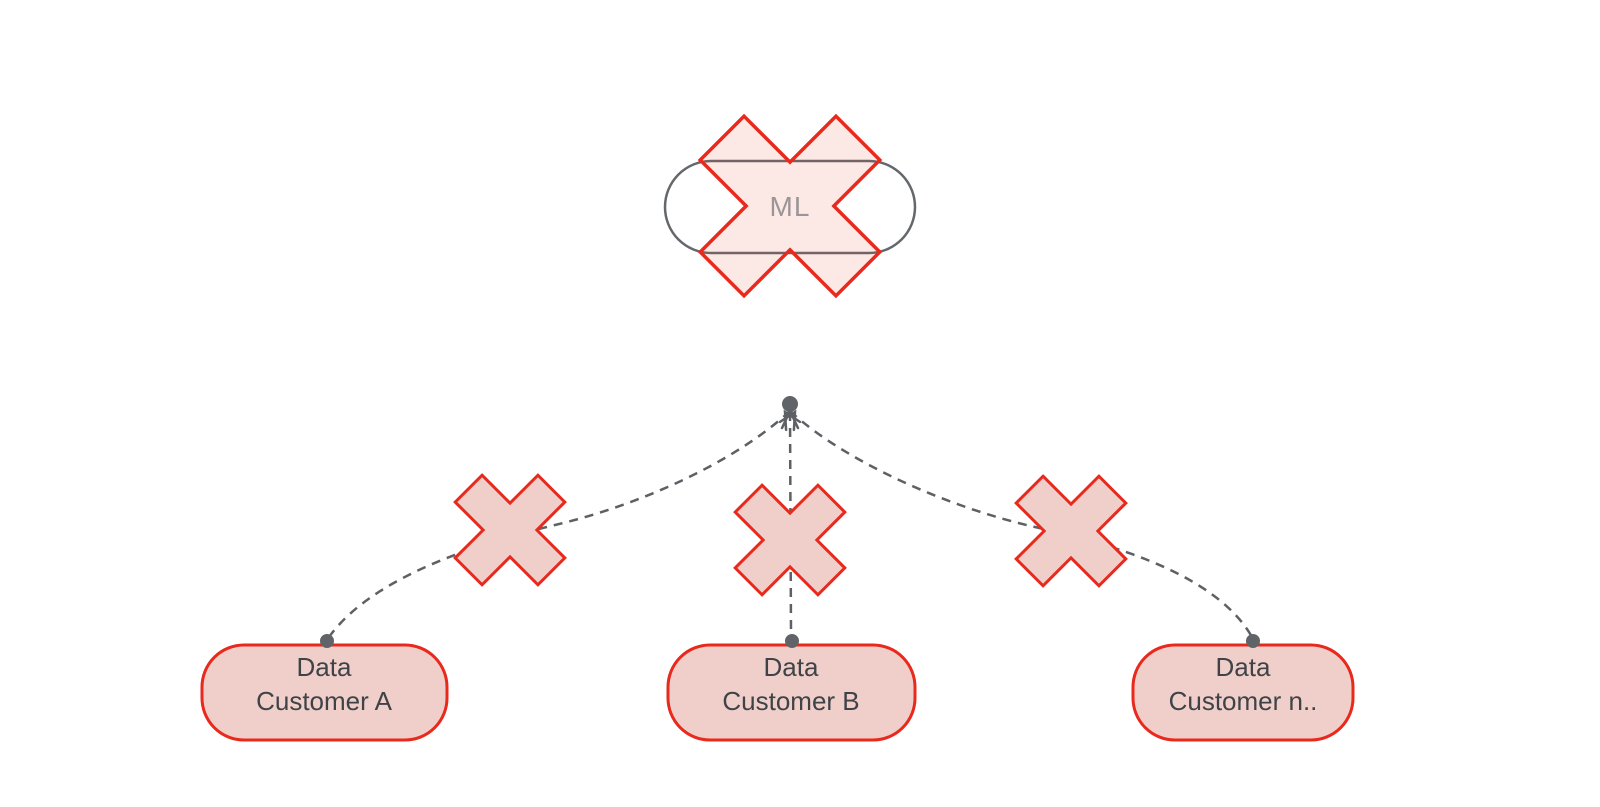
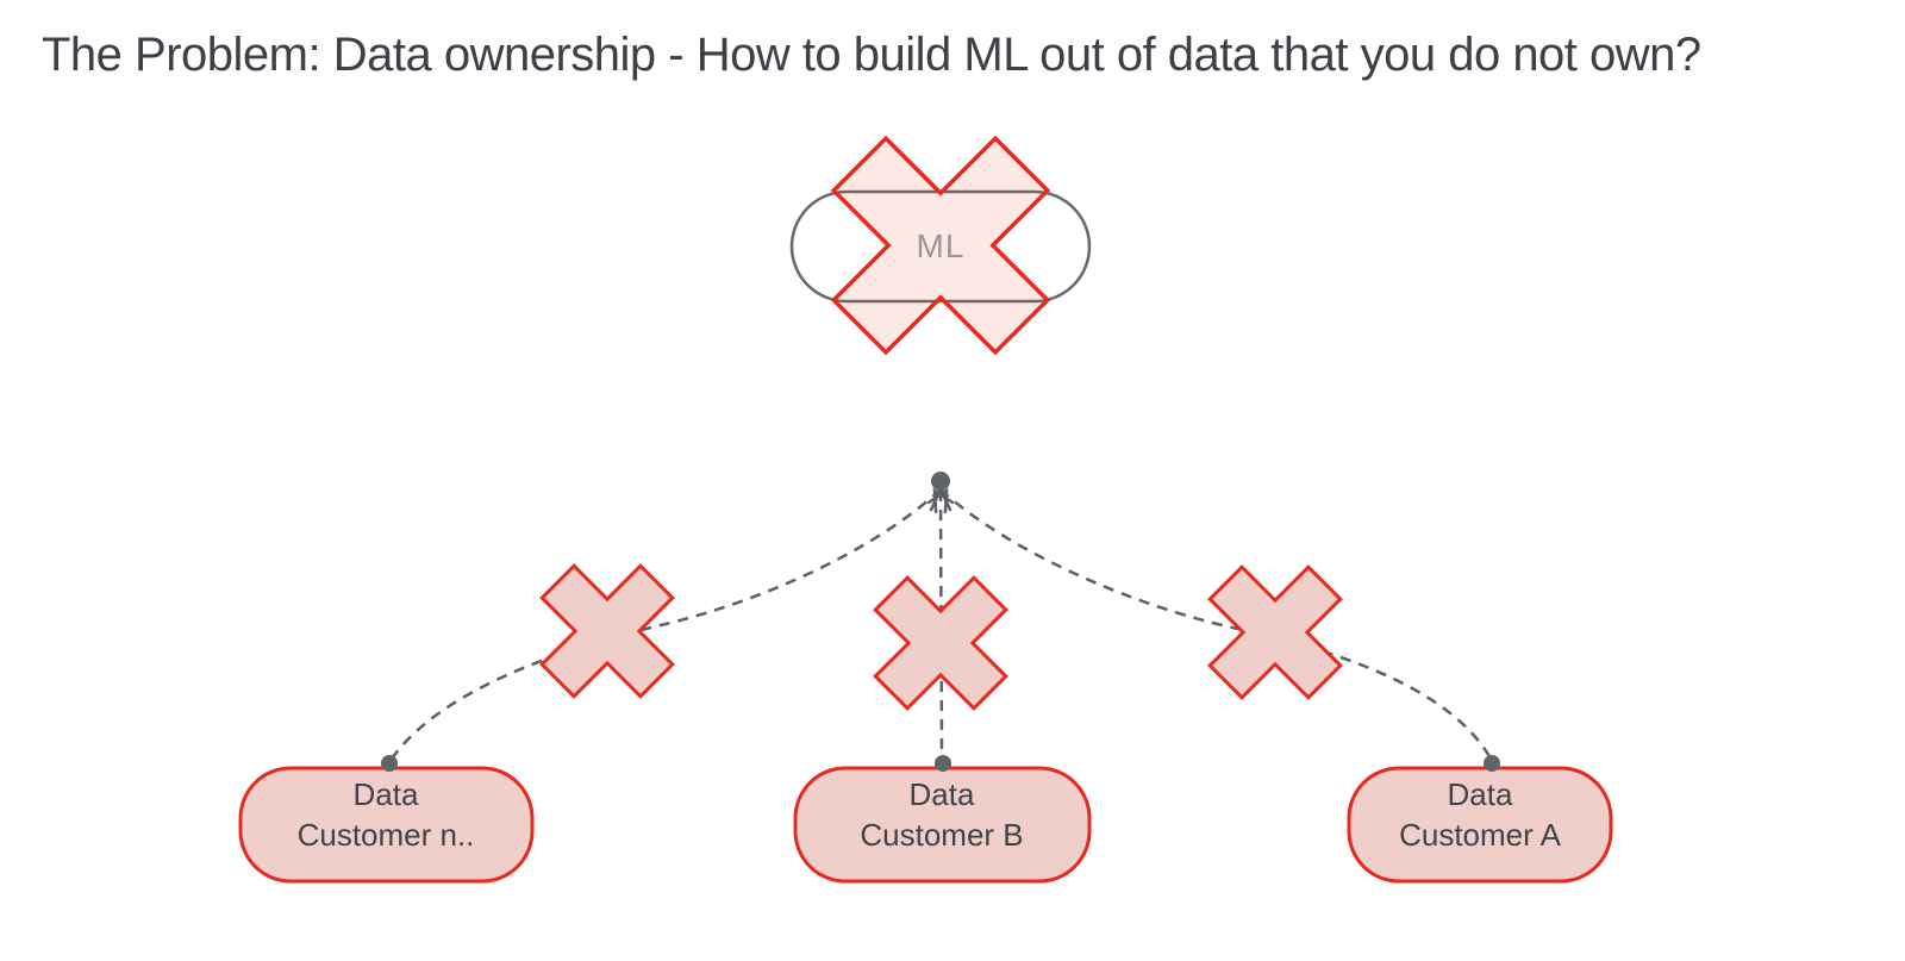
+ The Problem: Data ownership - How to build ML out of data that you do not own?
  ML
  Data
- Customer A
+ Customer n..
  Data
  Customer B
  Data
- Customer n..
+ Customer A
